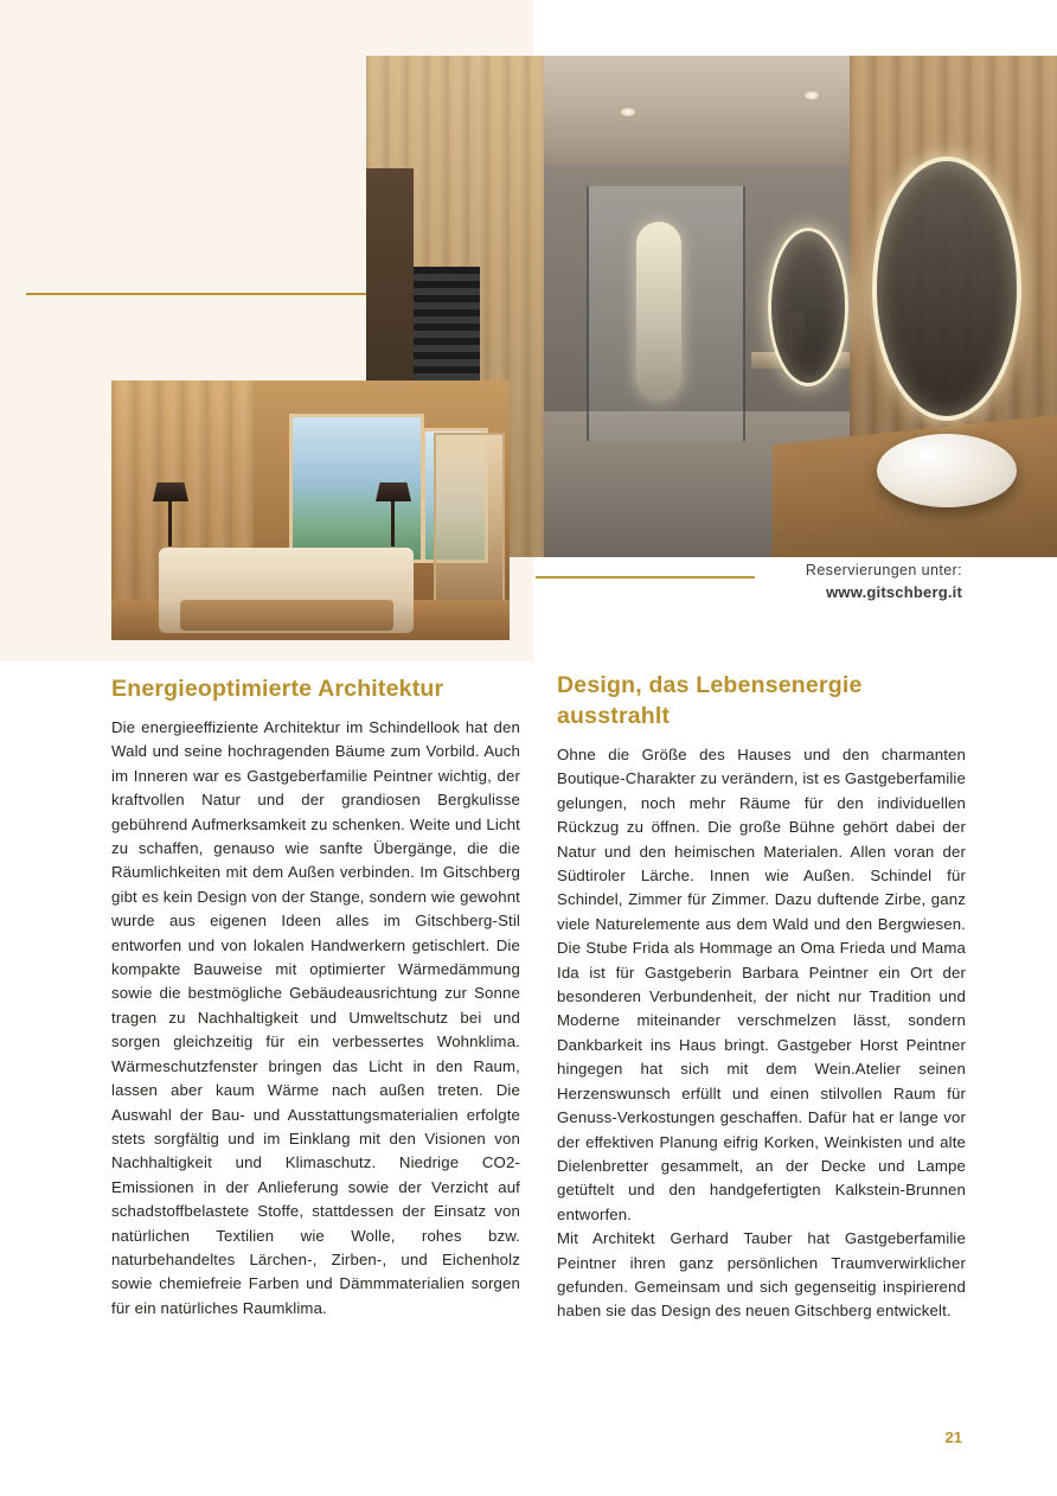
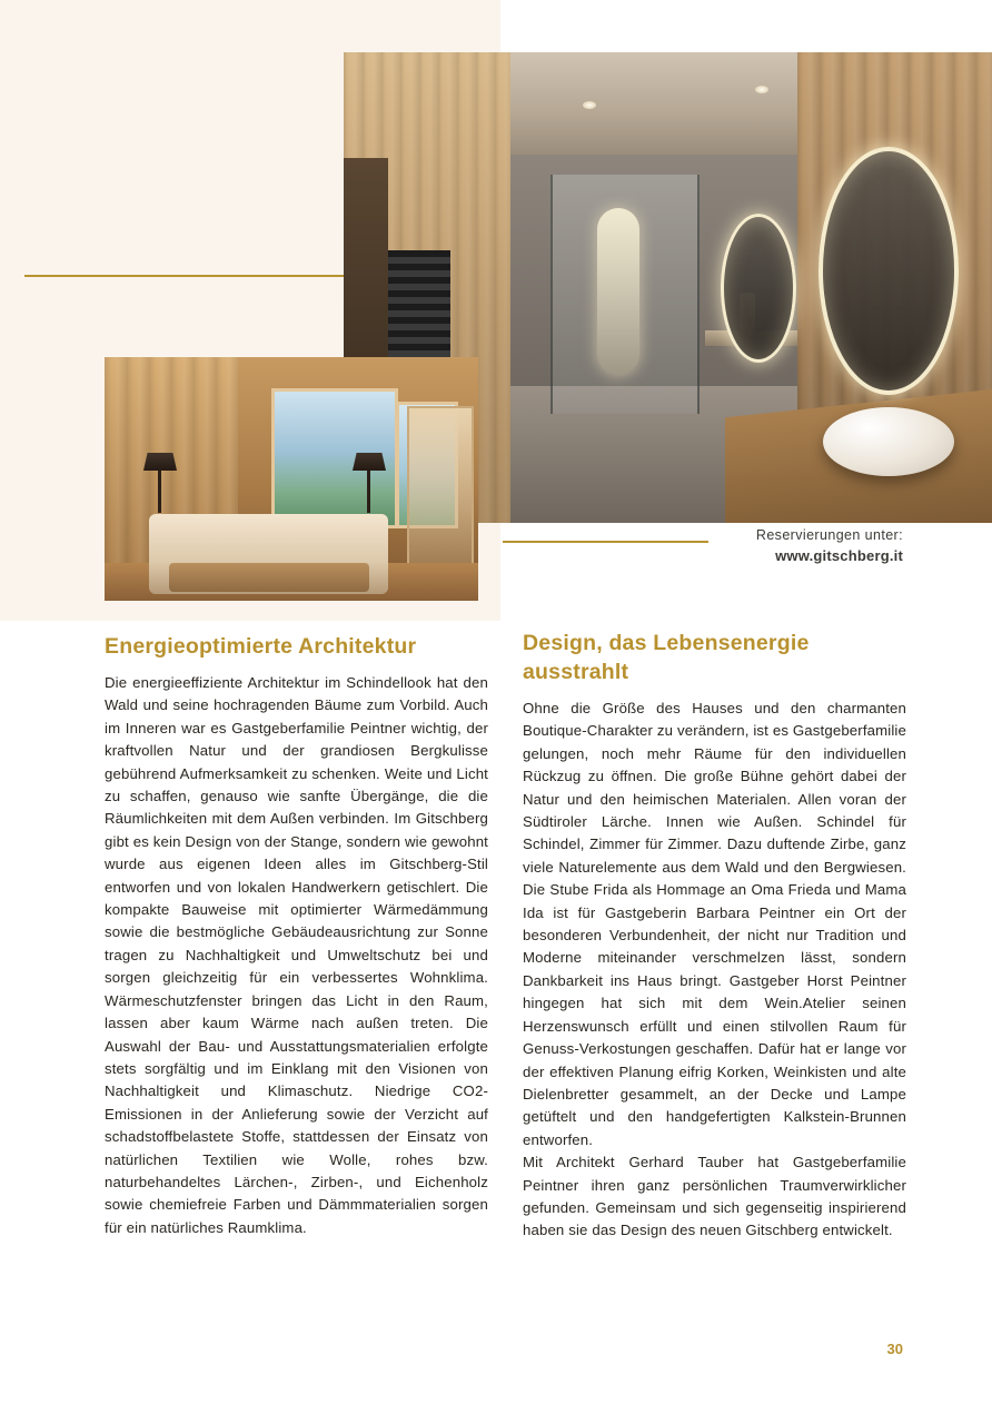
  Reservierungen unter:
  www.gitschberg.it
  Energieoptimierte Architektur
  Die energieeffiziente Architektur im Schindellook hat den Wald und seine hochragenden Bäume zum Vorbild. Auch im Inneren war es Gastgeberfamilie Peintner wichtig, der kraftvollen Natur und der grandiosen Bergkulisse gebührend Aufmerksamkeit zu schenken. Weite und Licht zu schaffen, genauso wie sanfte Übergänge, die die Räumlichkeiten mit dem Außen verbinden. Im Gitschberg gibt es kein Design von der Stange, sondern wie gewohnt wurde aus eigenen Ideen alles im Gitschberg-Stil entworfen und von lokalen Handwerkern getischlert. Die kompakte Bauweise mit optimierter Wärmedämmung sowie die bestmögliche Gebäudeausrichtung zur Sonne tragen zu Nachhaltigkeit und Umweltschutz bei und sorgen gleichzeitig für ein verbessertes Wohnklima. Wärmeschutzfenster bringen das Licht in den Raum, lassen aber kaum Wärme nach außen treten. Die Auswahl der Bau- und Ausstattungsmaterialien erfolgte stets sorgfältig und im Einklang mit den Visionen von Nachhaltigkeit und Klimaschutz. Niedrige CO2-Emissionen in der Anlieferung sowie der Verzicht auf schadstoffbelastete Stoffe, stattdessen der Einsatz von natürlichen Textilien wie Wolle, rohes bzw. naturbehandeltes Lärchen-, Zirben-, und Eichenholz sowie chemiefreie Farben und Dämmmaterialien sorgen für ein natürliches Raumklima.
  Design, das Lebensenergie ausstrahlt
  Ohne die Größe des Hauses und den charmanten Boutique-Charakter zu verändern, ist es Gastgeberfamilie gelungen, noch mehr Räume für den individuellen Rückzug zu öffnen. Die große Bühne gehört dabei der Natur und den heimischen Materialen. Allen voran der Südtiroler Lärche. Innen wie Außen. Schindel für Schindel, Zimmer für Zimmer. Dazu duftende Zirbe, ganz viele Naturelemente aus dem Wald und den Bergwiesen. Die Stube Frida als Hommage an Oma Frieda und Mama Ida ist für Gastgeberin Barbara Peintner ein Ort der besonderen Verbundenheit, der nicht nur Tradition und Moderne miteinander verschmelzen lässt, sondern Dankbarkeit ins Haus bringt. Gastgeber Horst Peintner hingegen hat sich mit dem Wein.Atelier seinen Herzenswunsch erfüllt und einen stilvollen Raum für Genuss-Verkostungen geschaffen. Dafür hat er lange vor der effektiven Planung eifrig Korken, Weinkisten und alte Dielenbretter gesammelt, an der Decke und Lampe getüftelt und den handgefertigten Kalkstein-Brunnen entworfen.
  Mit Architekt Gerhard Tauber hat Gastgeberfamilie Peintner ihren ganz persönlichen Traumverwirklicher gefunden. Gemeinsam und sich gegenseitig inspirierend haben sie das Design des neuen Gitschberg entwickelt.
- 21
+ 30
